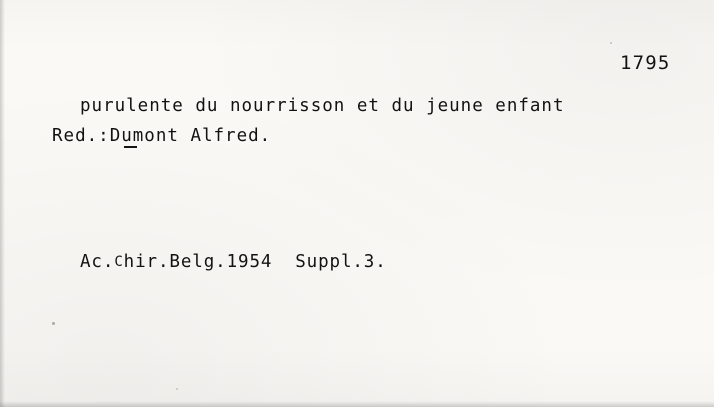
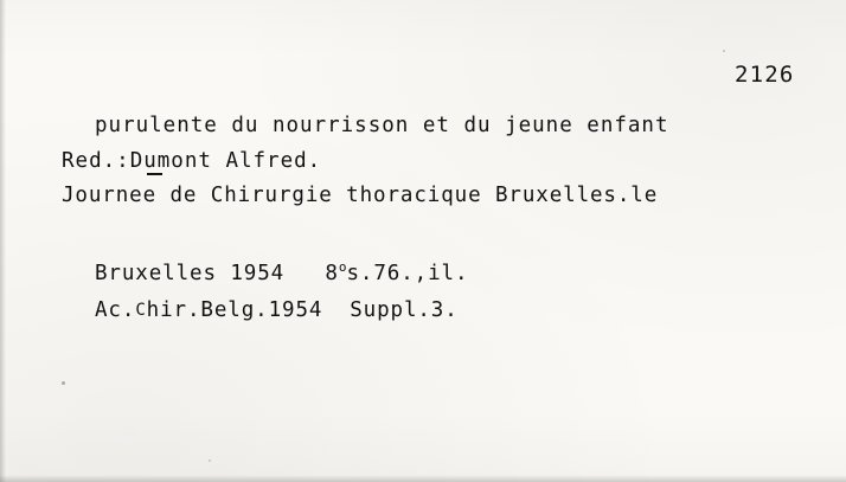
- 1795
+ 2126
  purulente du nourrisson et du jeune enfant
  Red.:Dumont Alfred.
+ Journee de Chirurgie thoracique Bruxelles.le
+ Bruxelles 1954 8os.76.,il.
  Ac.Chir.Belg.1954 Suppl.3.
